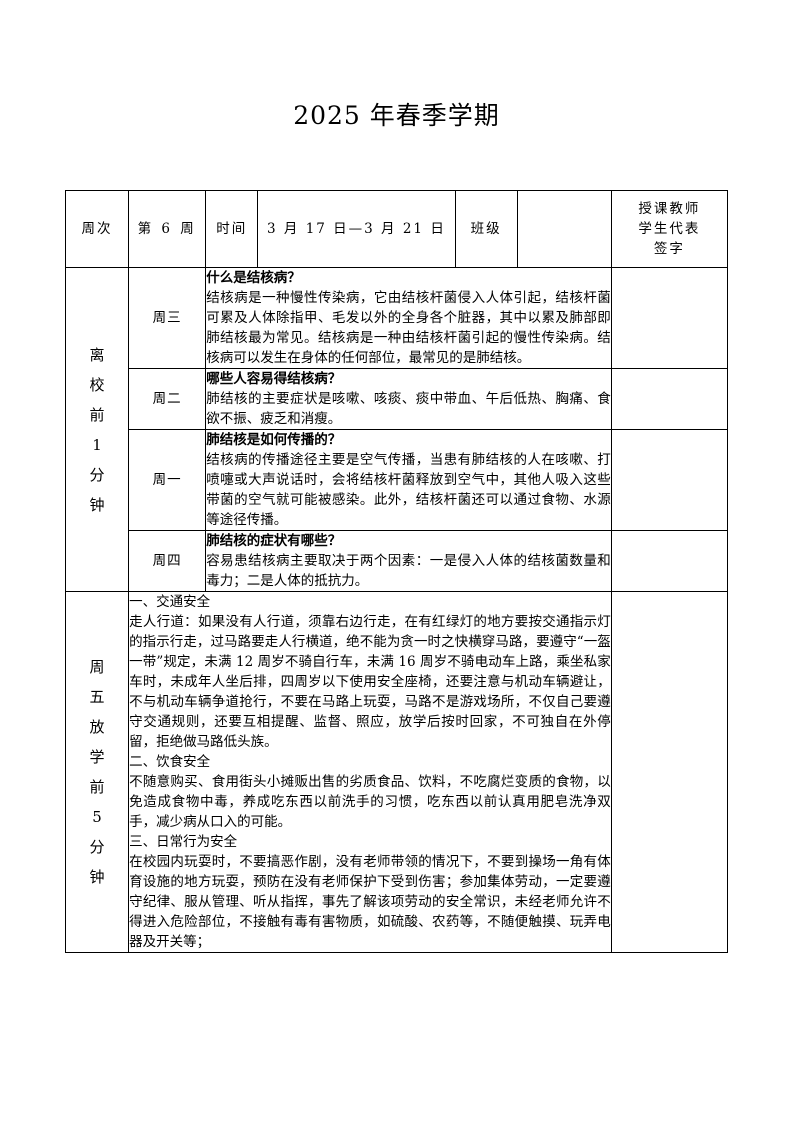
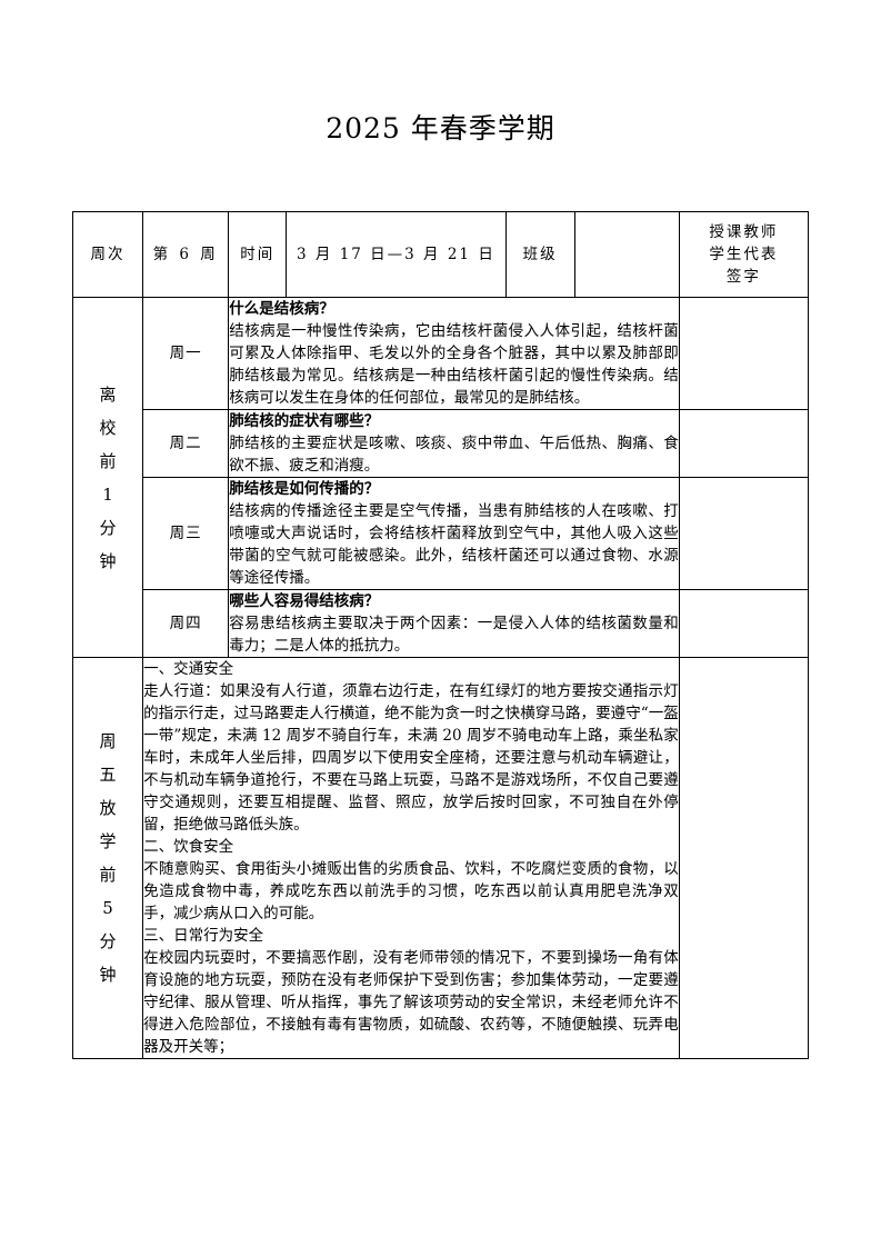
  2025 年春季学期
  周次	第 6 周	时间	3 月 17 日—3 月 21 日	班级		授课教师 学生代表 签字
- 离 校 前 1 分 钟	周三	什么是结核病？ 结核病是一种慢性传染病，它由结核杆菌侵入人体引起，结核杆菌可累及人体除指甲、毛发以外的全身各个脏器，其中以累及肺部即肺结核最为常见。结核病是一种由结核杆菌引起的慢性传染病。结核病可以发生在身体的任何部位，最常见的是肺结核。
+ 离 校 前 1 分 钟	周一	什么是结核病？ 结核病是一种慢性传染病，它由结核杆菌侵入人体引起，结核杆菌可累及人体除指甲、毛发以外的全身各个脏器，其中以累及肺部即肺结核最为常见。结核病是一种由结核杆菌引起的慢性传染病。结核病可以发生在身体的任何部位，最常见的是肺结核。
- 周二	哪些人容易得结核病？ 肺结核的主要症状是咳嗽、咳痰、痰中带血、午后低热、胸痛、食欲不振、疲乏和消瘦。
+ 周二	肺结核的症状有哪些？ 肺结核的主要症状是咳嗽、咳痰、痰中带血、午后低热、胸痛、食欲不振、疲乏和消瘦。
- 周一	肺结核是如何传播的？ 结核病的传播途径主要是空气传播，当患有肺结核的人在咳嗽、打喷嚏或大声说话时，会将结核杆菌释放到空气中，其他人吸入这些带菌的空气就可能被感染。此外，结核杆菌还可以通过食物、水源等途径传播。
+ 周三	肺结核是如何传播的？ 结核病的传播途径主要是空气传播，当患有肺结核的人在咳嗽、打喷嚏或大声说话时，会将结核杆菌释放到空气中，其他人吸入这些带菌的空气就可能被感染。此外，结核杆菌还可以通过食物、水源等途径传播。
- 周四	肺结核的症状有哪些？ 容易患结核病主要取决于两个因素：一是侵入人体的结核菌数量和毒力；二是人体的抵抗力。
+ 周四	哪些人容易得结核病？ 容易患结核病主要取决于两个因素：一是侵入人体的结核菌数量和毒力；二是人体的抵抗力。
- 周 五 放 学 前 5 分 钟	一、交通安全 走人行道：如果没有人行道，须靠右边行走，在有红绿灯的地方要按交通指示灯的指示行走，过马路要走人行横道，绝不能为贪一时之快横穿马路，要遵守“一盔一带”规定，未满 12 周岁不骑自行车，未满 16 周岁不骑电动车上路，乘坐私家车时，未成年人坐后排，四周岁以下使用安全座椅，还要注意与机动车辆避让，不与机动车辆争道抢行，不要在马路上玩耍，马路不是游戏场所，不仅自己要遵守交通规则，还要互相提醒、监督、照应，放学后按时回家，不可独自在外停留，拒绝做马路低头族。 二、饮食安全 不随意购买、食用街头小摊贩出售的劣质食品、饮料，不吃腐烂变质的食物，以免造成食物中毒，养成吃东西以前洗手的习惯，吃东西以前认真用肥皂洗净双手，减少病从口入的可能。 三、日常行为安全 在校园内玩耍时，不要搞恶作剧，没有老师带领的情况下，不要到操场一角有体育设施的地方玩耍，预防在没有老师保护下受到伤害；参加集体劳动，一定要遵守纪律、服从管理、听从指挥，事先了解该项劳动的安全常识，未经老师允许不得进入危险部位，不接触有毒有害物质，如硫酸、农药等，不随便触摸、玩弄电器及开关等；
+ 周 五 放 学 前 5 分 钟	一、交通安全 走人行道：如果没有人行道，须靠右边行走，在有红绿灯的地方要按交通指示灯的指示行走，过马路要走人行横道，绝不能为贪一时之快横穿马路，要遵守“一盔一带”规定，未满 12 周岁不骑自行车，未满 20 周岁不骑电动车上路，乘坐私家车时，未成年人坐后排，四周岁以下使用安全座椅，还要注意与机动车辆避让，不与机动车辆争道抢行，不要在马路上玩耍，马路不是游戏场所，不仅自己要遵守交通规则，还要互相提醒、监督、照应，放学后按时回家，不可独自在外停留，拒绝做马路低头族。 二、饮食安全 不随意购买、食用街头小摊贩出售的劣质食品、饮料，不吃腐烂变质的食物，以免造成食物中毒，养成吃东西以前洗手的习惯，吃东西以前认真用肥皂洗净双手，减少病从口入的可能。 三、日常行为安全 在校园内玩耍时，不要搞恶作剧，没有老师带领的情况下，不要到操场一角有体育设施的地方玩耍，预防在没有老师保护下受到伤害；参加集体劳动，一定要遵守纪律、服从管理、听从指挥，事先了解该项劳动的安全常识，未经老师允许不得进入危险部位，不接触有毒有害物质，如硫酸、农药等，不随便触摸、玩弄电器及开关等；
